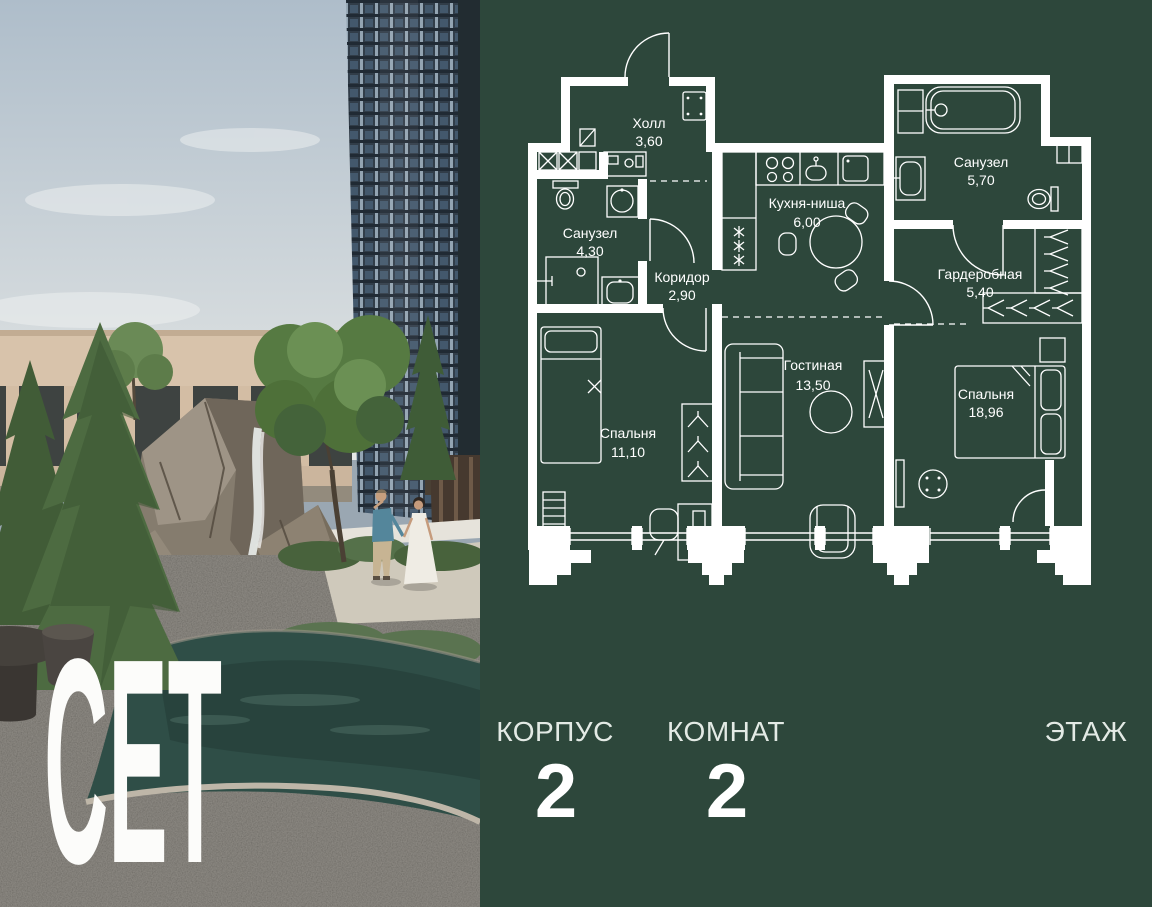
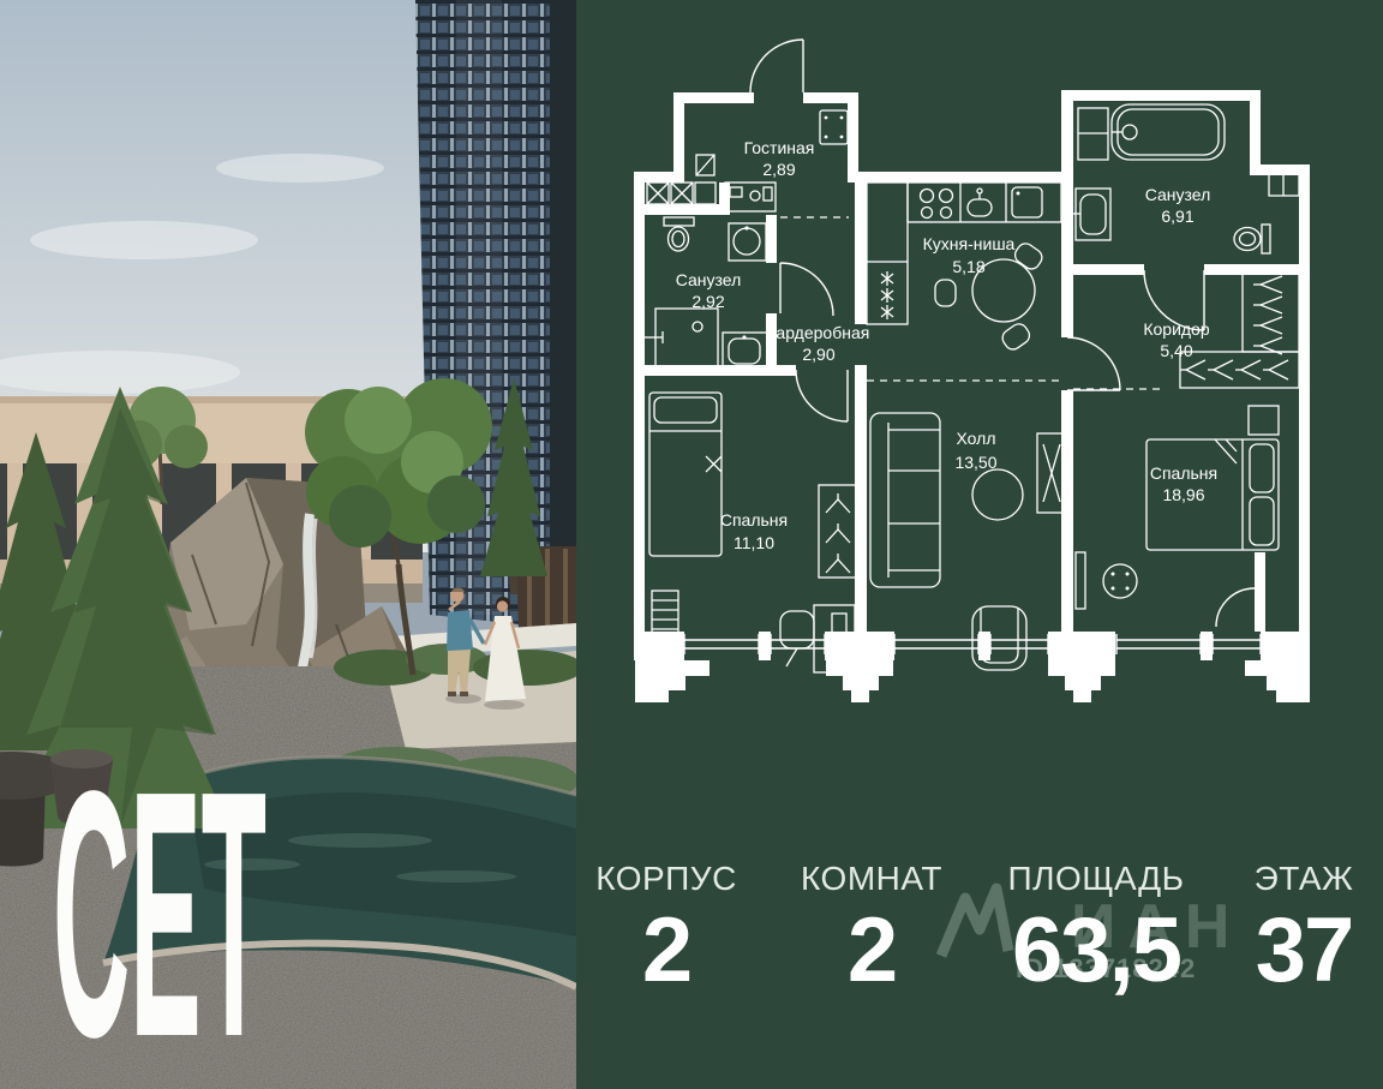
  СЕТ
- Холл
+ Гостиная
- 3,60
+ 2,89
  Санузел
- 4,30
+ 2,92
- Коридор
+ Гардеробная
  2,90
  Кухня-ниша
- 6,00
+ 5,18
  Санузел
- 5,70
+ 6,91
- Гардеробная
+ Коридор
  5,40
- Гостиная
+ Холл
  13,50
  Спальня
  11,10
  Спальня
  18,96
+ ИАН
+ ID 133718242
  КОРПУС
  2
  КОМНАТ
  2
+ ПЛОЩАДЬ
+ 63,5
  ЭТАЖ
+ 37
